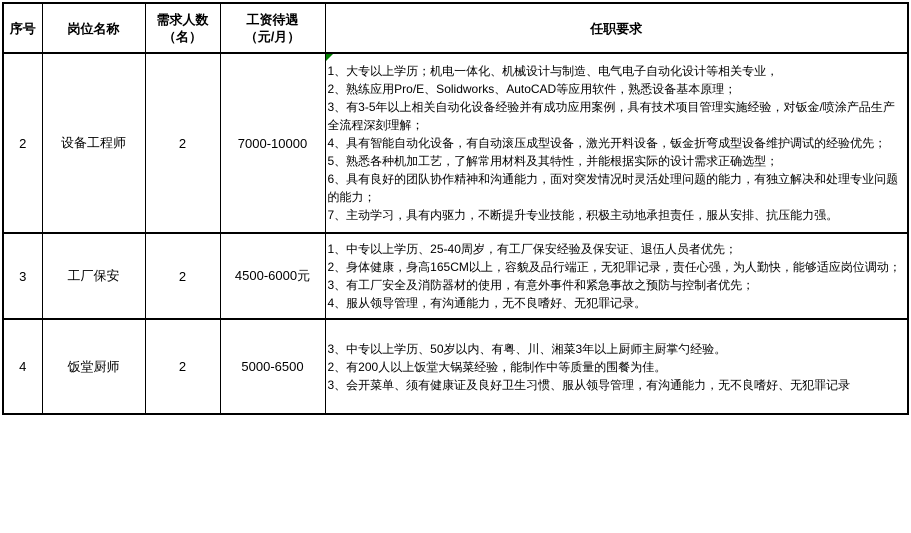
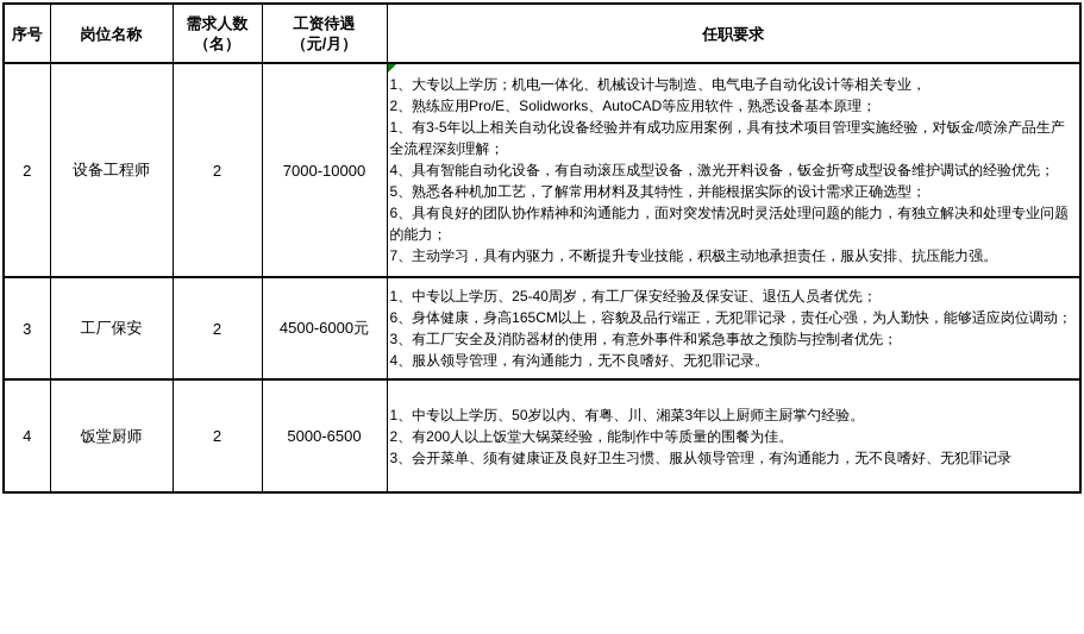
  序号	岗位名称	需求人数 （名）	工资待遇 （元/月）	任职要求
- 2	设备工程师	2	7000-10000	1、大专以上学历；机电一体化、机械设计与制造、电气电子自动化设计等相关专业， 2、熟练应用Pro/E、Solidworks、AutoCAD等应用软件，熟悉设备基本原理； 3、有3-5年以上相关自动化设备经验并有成功应用案例，具有技术项目管理实施经验，对钣金/喷涂产品生产全流程深刻理解； 4、具有智能自动化设备，有自动滚压成型设备，激光开料设备，钣金折弯成型设备维护调试的经验优先； 5、熟悉各种机加工艺，了解常用材料及其特性，并能根据实际的设计需求正确选型； 6、具有良好的团队协作精神和沟通能力，面对突发情况时灵活处理问题的能力，有独立解决和处理专业问题的能力； 7、主动学习，具有内驱力，不断提升专业技能，积极主动地承担责任，服从安排、抗压能力强。
+ 2	设备工程师	2	7000-10000	1、大专以上学历；机电一体化、机械设计与制造、电气电子自动化设计等相关专业， 2、熟练应用Pro/E、Solidworks、AutoCAD等应用软件，熟悉设备基本原理； 1、有3-5年以上相关自动化设备经验并有成功应用案例，具有技术项目管理实施经验，对钣金/喷涂产品生产全流程深刻理解； 4、具有智能自动化设备，有自动滚压成型设备，激光开料设备，钣金折弯成型设备维护调试的经验优先； 5、熟悉各种机加工艺，了解常用材料及其特性，并能根据实际的设计需求正确选型； 6、具有良好的团队协作精神和沟通能力，面对突发情况时灵活处理问题的能力，有独立解决和处理专业问题的能力； 7、主动学习，具有内驱力，不断提升专业技能，积极主动地承担责任，服从安排、抗压能力强。
- 3	工厂保安	2	4500-6000元	1、中专以上学历、25-40周岁，有工厂保安经验及保安证、退伍人员者优先； 2、身体健康，身高165CM以上，容貌及品行端正，无犯罪记录，责任心强，为人勤快，能够适应岗位调动； 3、有工厂安全及消防器材的使用，有意外事件和紧急事故之预防与控制者优先； 4、服从领导管理，有沟通能力，无不良嗜好、无犯罪记录。
+ 3	工厂保安	2	4500-6000元	1、中专以上学历、25-40周岁，有工厂保安经验及保安证、退伍人员者优先； 6、身体健康，身高165CM以上，容貌及品行端正，无犯罪记录，责任心强，为人勤快，能够适应岗位调动； 3、有工厂安全及消防器材的使用，有意外事件和紧急事故之预防与控制者优先； 4、服从领导管理，有沟通能力，无不良嗜好、无犯罪记录。
- 4	饭堂厨师	2	5000-6500	3、中专以上学历、50岁以内、有粤、川、湘菜3年以上厨师主厨掌勺经验。 2、有200人以上饭堂大锅菜经验，能制作中等质量的围餐为佳。 3、会开菜单、须有健康证及良好卫生习惯、服从领导管理，有沟通能力，无不良嗜好、无犯罪记录
+ 4	饭堂厨师	2	5000-6500	1、中专以上学历、50岁以内、有粤、川、湘菜3年以上厨师主厨掌勺经验。 2、有200人以上饭堂大锅菜经验，能制作中等质量的围餐为佳。 3、会开菜单、须有健康证及良好卫生习惯、服从领导管理，有沟通能力，无不良嗜好、无犯罪记录
